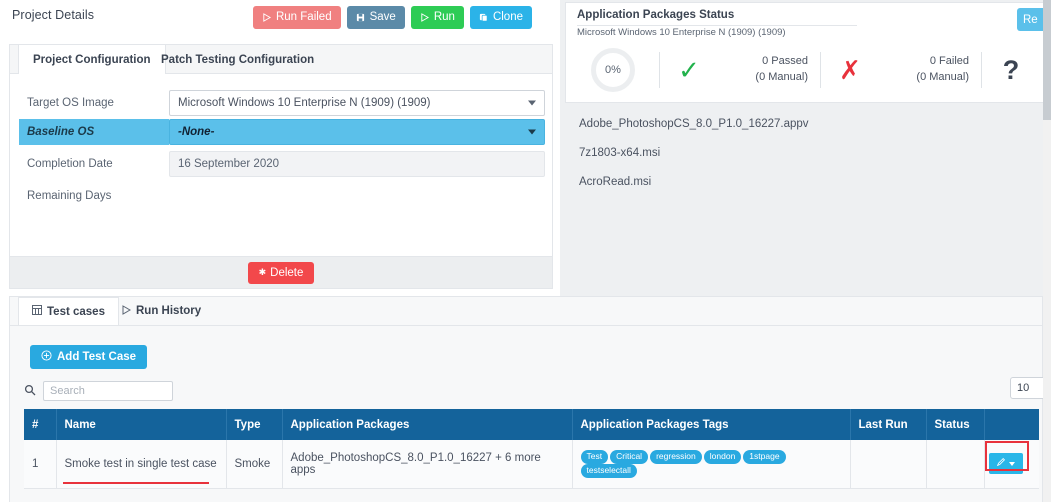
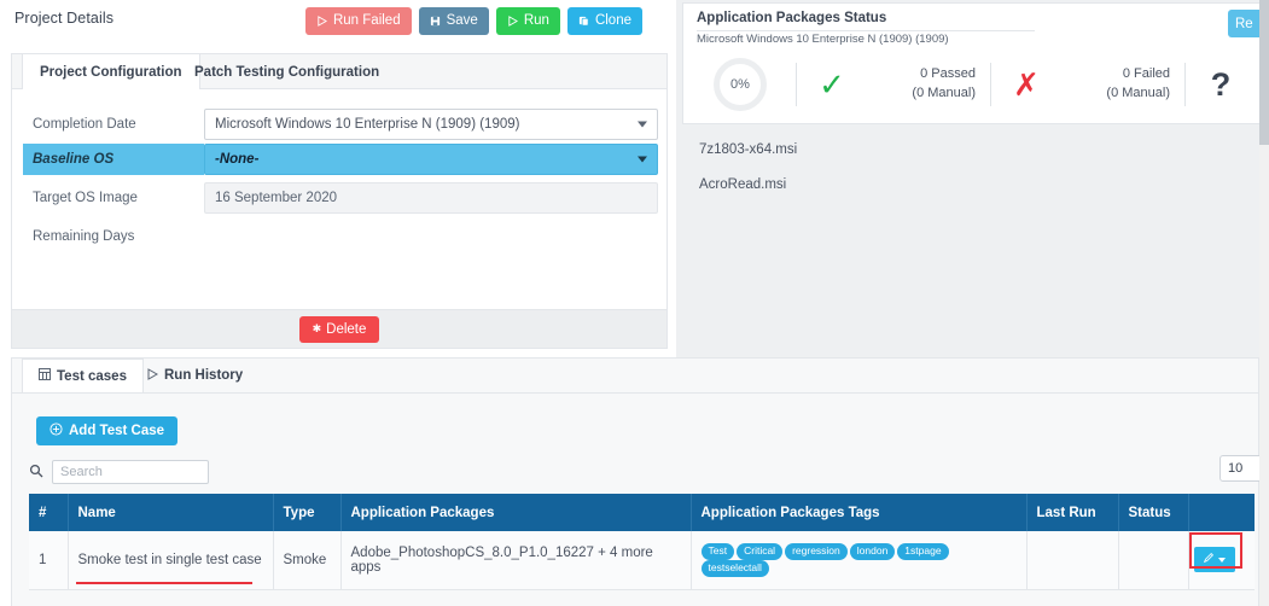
  Project Details
  Run Failed
  Save
  Run
  Clone
  Project Configuration
  Patch Testing Configuration
- Target OS Image
+ Completion Date
  Microsoft Windows 10 Enterprise N (1909) (1909)
  Baseline OS
  -None-
- Completion Date
+ Target OS Image
  16 September 2020
  Remaining Days
  ✱
  Delete
  Application Packages Status
  Microsoft Windows 10 Enterprise N (1909) (1909)
  0%
  ✓
  0 Passed
  (0 Manual)
  ✗
  0 Failed
  (0 Manual)
  ?
  Re
- Adobe_PhotoshopCS_8.0_P1.0_16227.appv
  7z1803-x64.msi
  AcroRead.msi
  Test cases
  Run History
  Add Test Case
  Search
  10
  #	Name	Type	Application Packages	Application Packages Tags	Last Run	Status
- 1	Smoke test in single test case	Smoke	Adobe_PhotoshopCS_8.0_P1.0_16227 + 6 more apps	Test Critical regression london 1stpagetestselectall
+ 1	Smoke test in single test case	Smoke	Adobe_PhotoshopCS_8.0_P1.0_16227 + 4 more apps	Test Critical regression london 1stpagetestselectall
